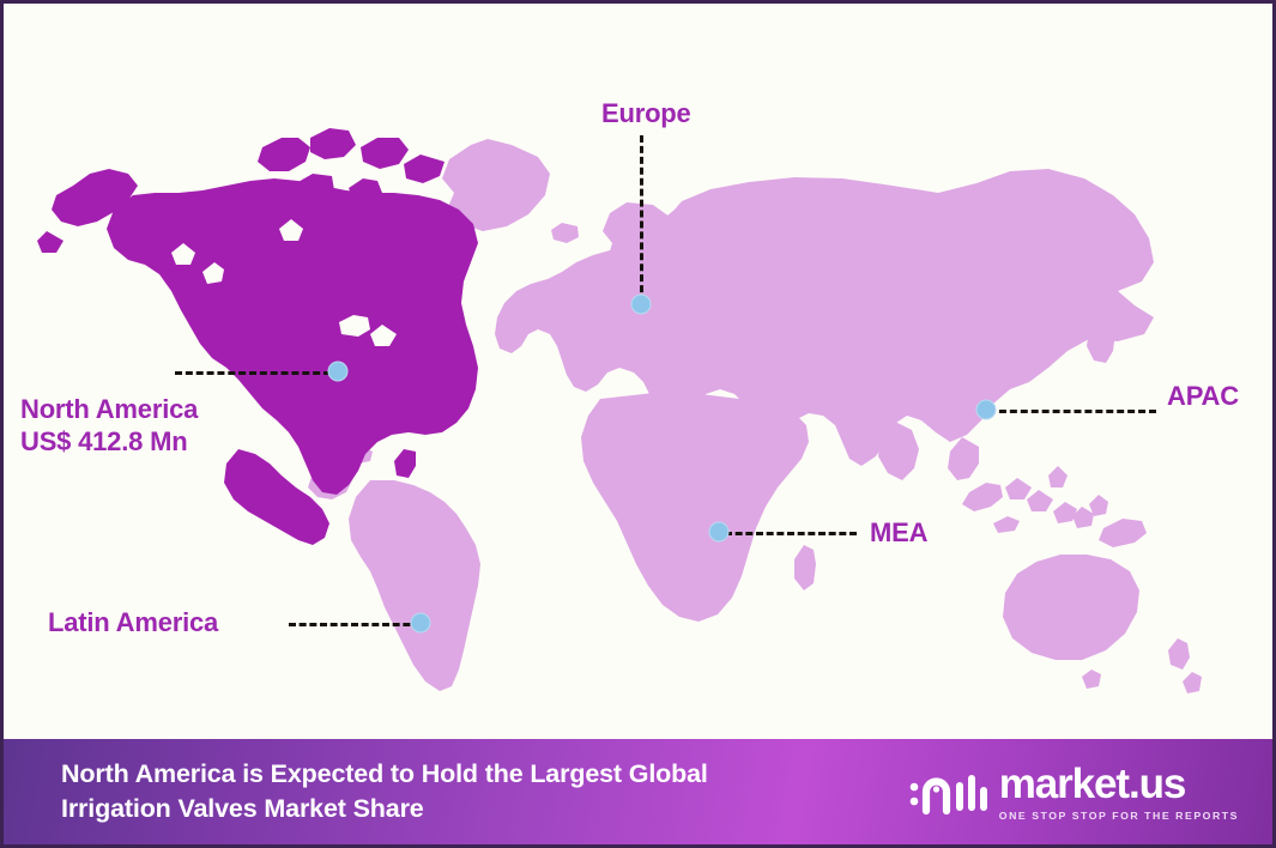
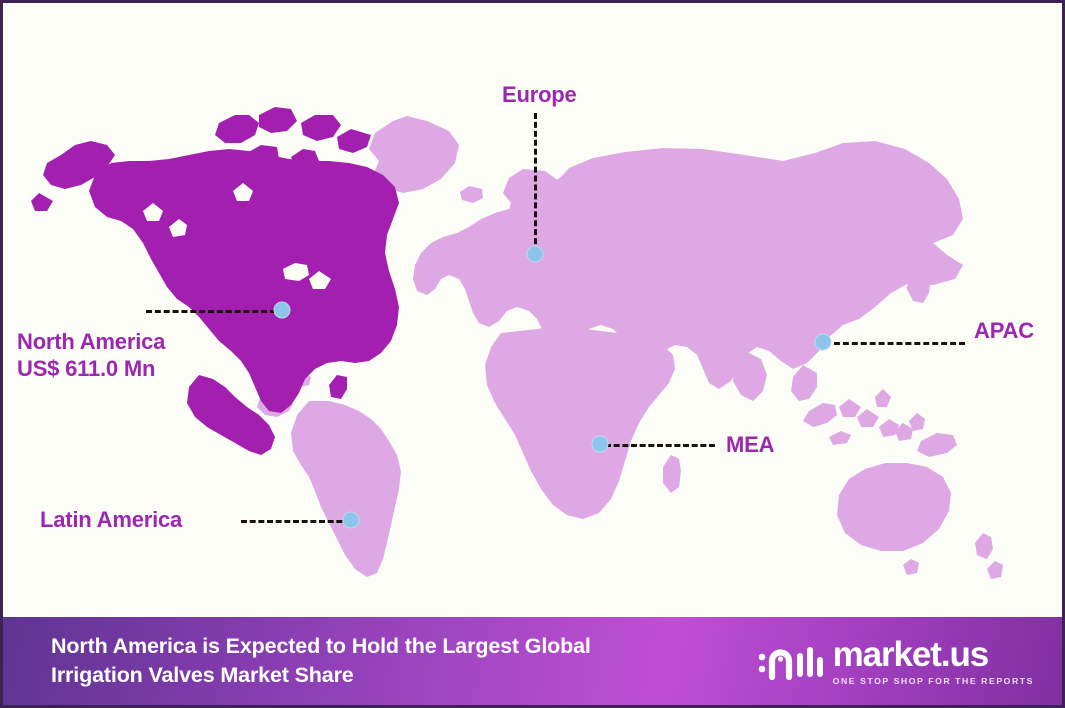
  North America
- US$ 412.8 Mn
+ US$ 611.0 Mn
  Europe
  APAC
  MEA
  Latin America
  North America is Expected to Hold the Largest Global
  Irrigation Valves Market Share
  market.us
- ONE STOP STOP FOR THE REPORTS
+ ONE STOP SHOP FOR THE REPORTS
